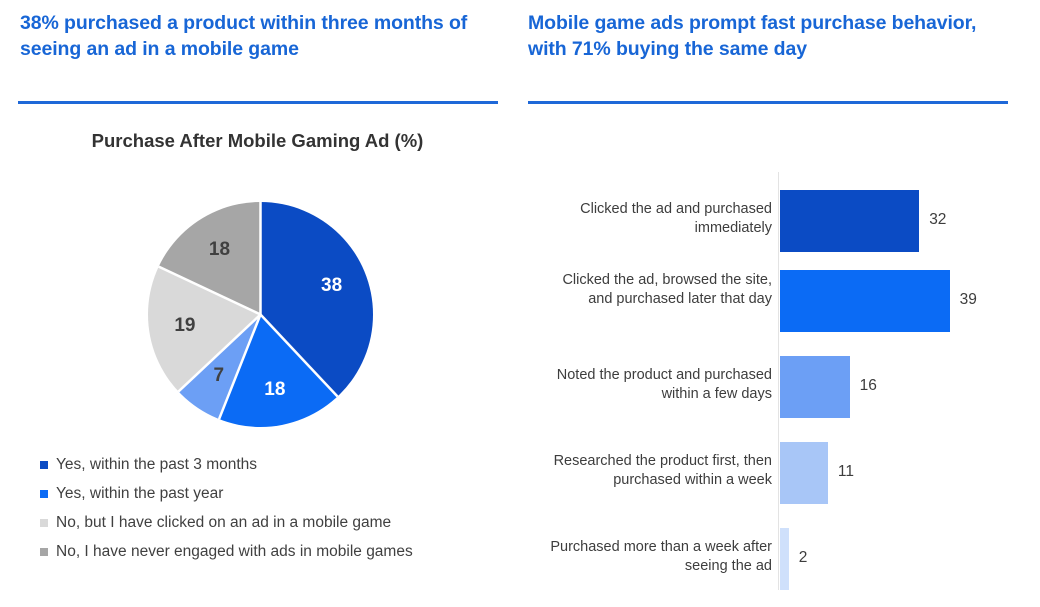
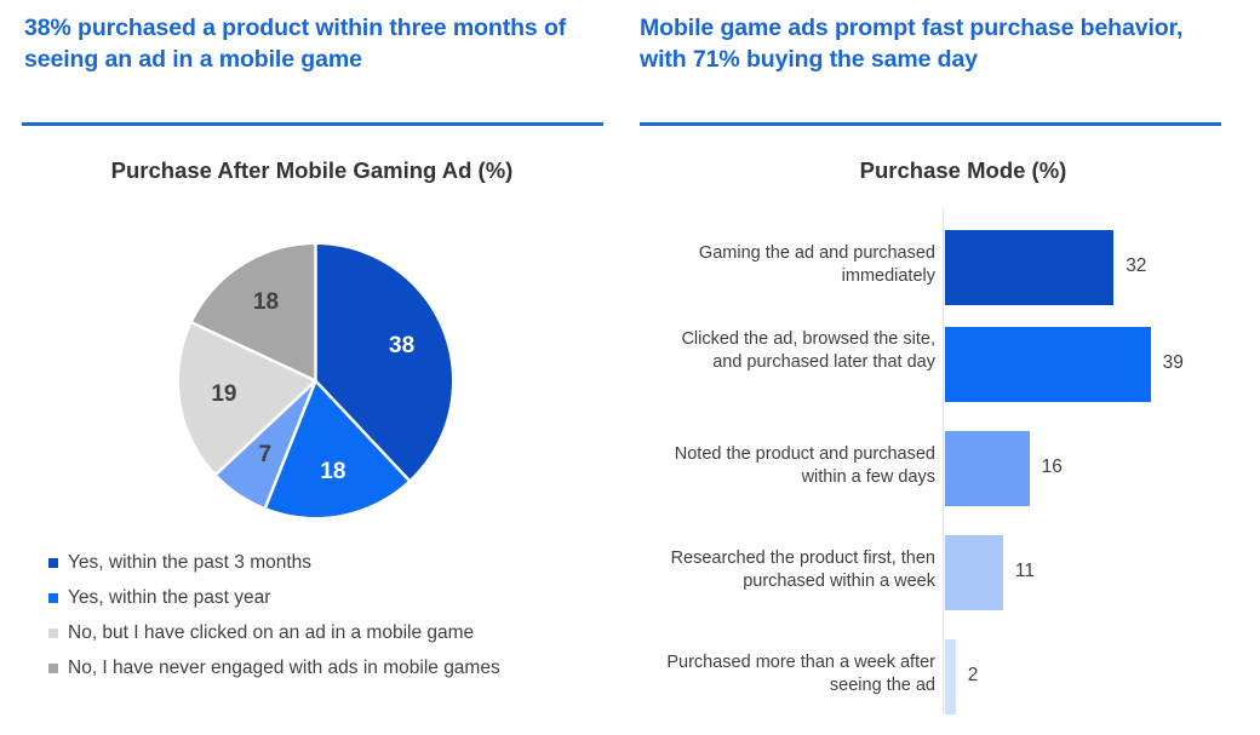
  38% purchased a product within three months of seeing an ad in a mobile game
  Purchase After Mobile Gaming Ad (%)
  38
  18
  7
  19
  18
  Yes, within the past 3 months
  Yes, within the past year
  No, but I have clicked on an ad in a mobile game
  No, I have never engaged with ads in mobile games
  Mobile game ads prompt fast purchase behavior, with 71% buying the same day
+ Purchase Mode (%)
- Clicked the ad and purchased immediately
+ Gaming the ad and purchased immediately
  32
  Clicked the ad, browsed the site, and purchased later that day
  39
  Noted the product and purchased within a few days
  16
  Researched the product first, then purchased within a week
  11
  Purchased more than a week after seeing the ad
  2
